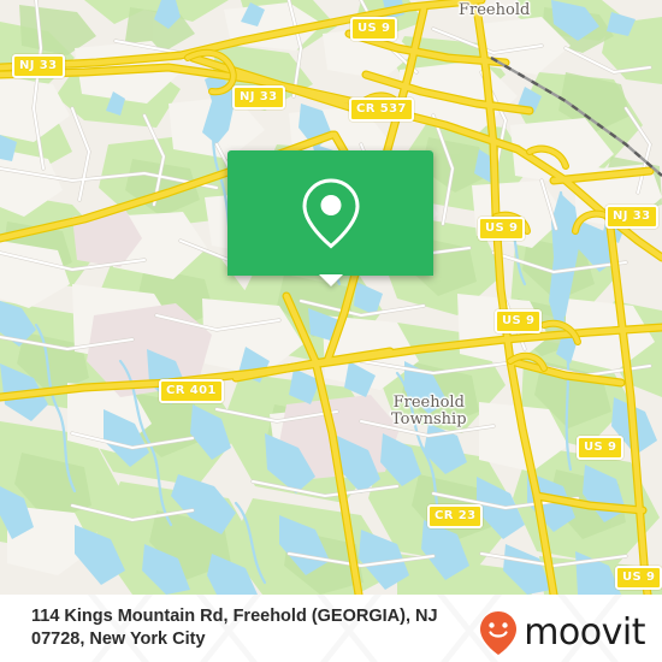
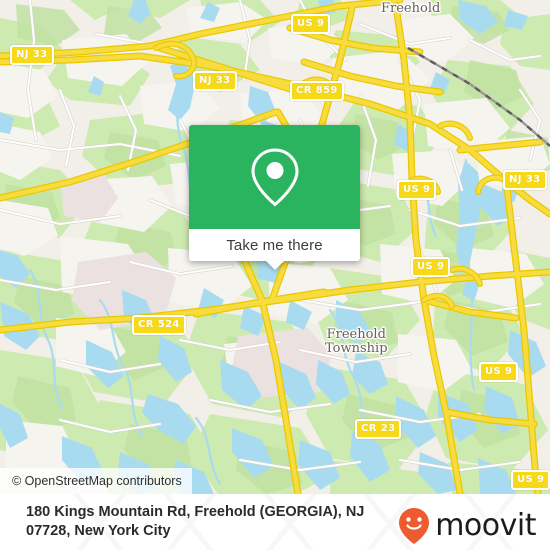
  NJ 33
  NJ 33
  US 9
- CR 537
+ CR 859
  US 9
  NJ 33
  US 9
- CR 401
+ CR 524
  CR 23
  US 9
  US 9
  Freehold
  Freehold
  Township
+ Take me there
+ © OpenStreetMap contributors
- 114 Kings Mountain Rd, Freehold (GEORGIA), NJ
+ 180 Kings Mountain Rd, Freehold (GEORGIA), NJ
  07728, New York City
  moovit
